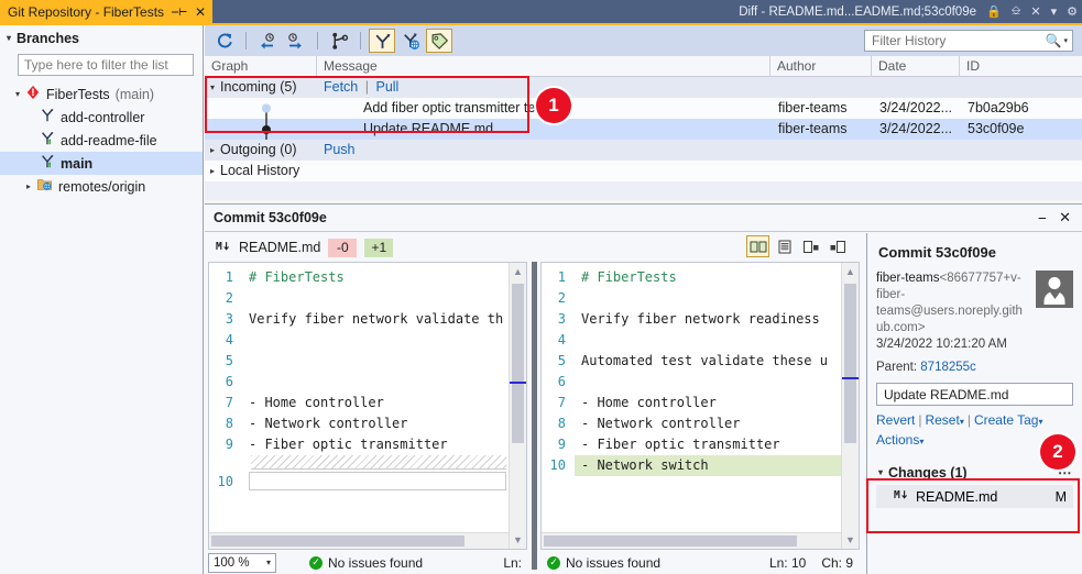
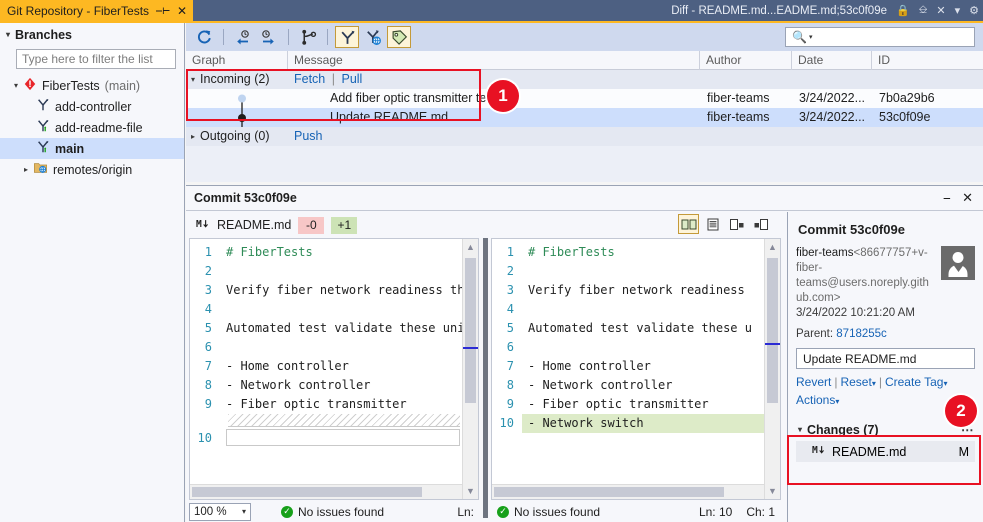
  Git Repository - FiberTests
  ⎯⊢
  ✕
  Diff - README.md...EADME.md;53c0f09e
  🔒
  ⎒
  ✕
  ▾
  ⚙
  Branches
  Type here to filter the list
  FiberTests
  (main)
  add-controller
  add-readme-file
  main
  remotes/origin
- Filter History
  🔍
  Graph
  Message
  Author
  Date
  ID
- Incoming (5)
+ Incoming (2)
  Fetch | Pull
  Add fiber optic transmitter te
  fiber-teams
  3/24/2022...
  7b0a29b6
  Update README.md
  fiber-teams
  3/24/2022...
  53c0f09e
  Outgoing (0)
  Push
- Local History
  1
  Commit 53c0f09e
  ⎯
  ✕
  M
  README.md
  -0
  +1
  1
  # FiberTests
  2
  3
- Verify fiber network validate th
+ Verify fiber network readiness th
  4
  5
+ Automated test validate these uni
  6
  7
  - Home controller
  8
  - Network controller
  9
  - Fiber optic transmitter
  10
  ▲
  ▼
  1
  # FiberTests
  2
  3
  Verify fiber network readiness
  4
  5
  Automated test validate these u
  6
  7
  - Home controller
  8
  - Network controller
  9
  - Fiber optic transmitter
  10
  - Network switch
  ▲
  ▼
  100 %
  ▾
  ✓
  No issues found
  Ln:
  ✓
  No issues found
  Ln: 10
- Ch: 9
+ Ch: 1
  Commit 53c0f09e
  fiber-teams<86677757+v-fiber-teams@users.noreply.github.com>
  3/24/2022 10:21:20 AM
  Parent: 8718255c
  Update README.md
  Revert | Reset▾ | Create Tag▾
  Actions▾
- Changes (1)
+ Changes (7)
  ⋯
  M
  README.md
  M
  2
